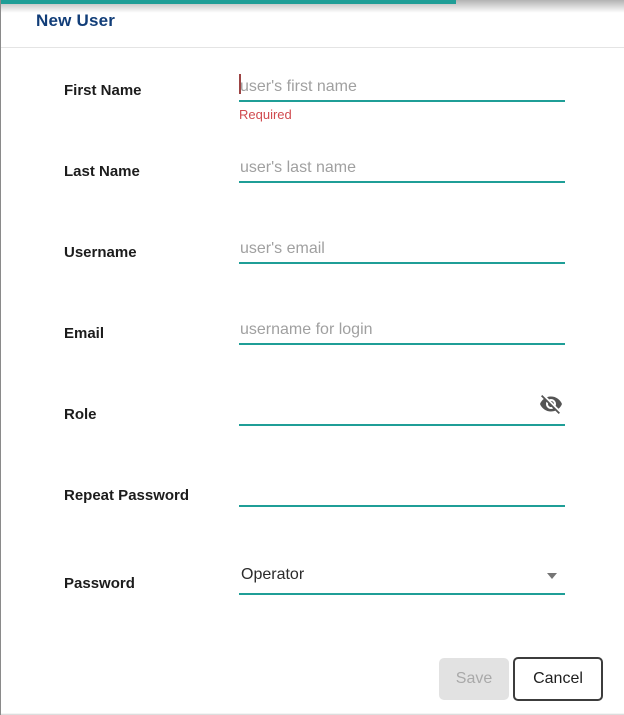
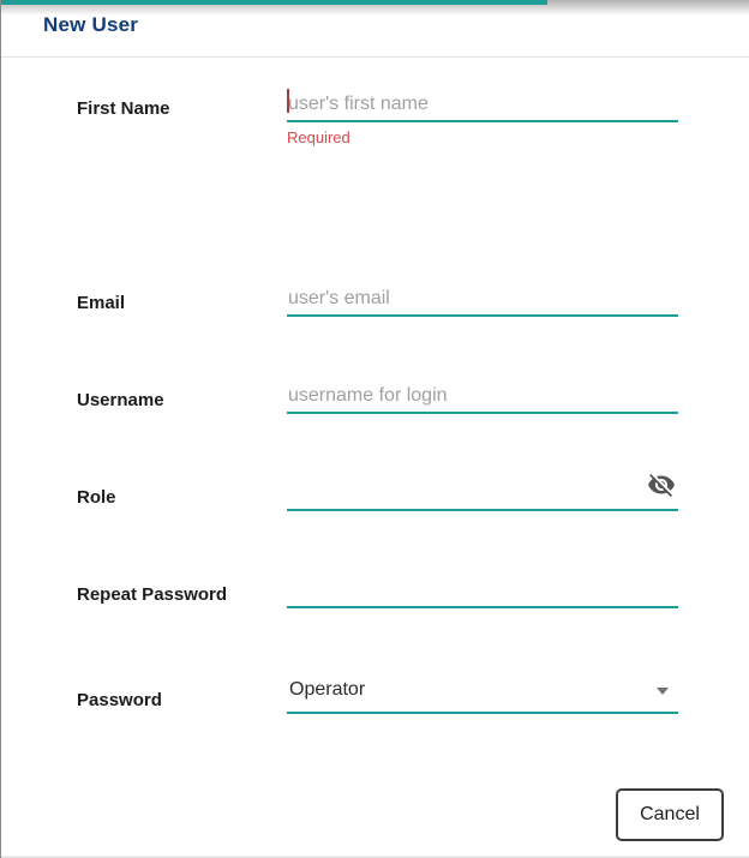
  New User
  First Name
  user's first name
  Required
- Last Name
- user's last name
- Username
+ Email
  user's email
- Email
+ Username
  username for login
  Role
  Repeat Password
  Password
  Operator
- Save
  Cancel
